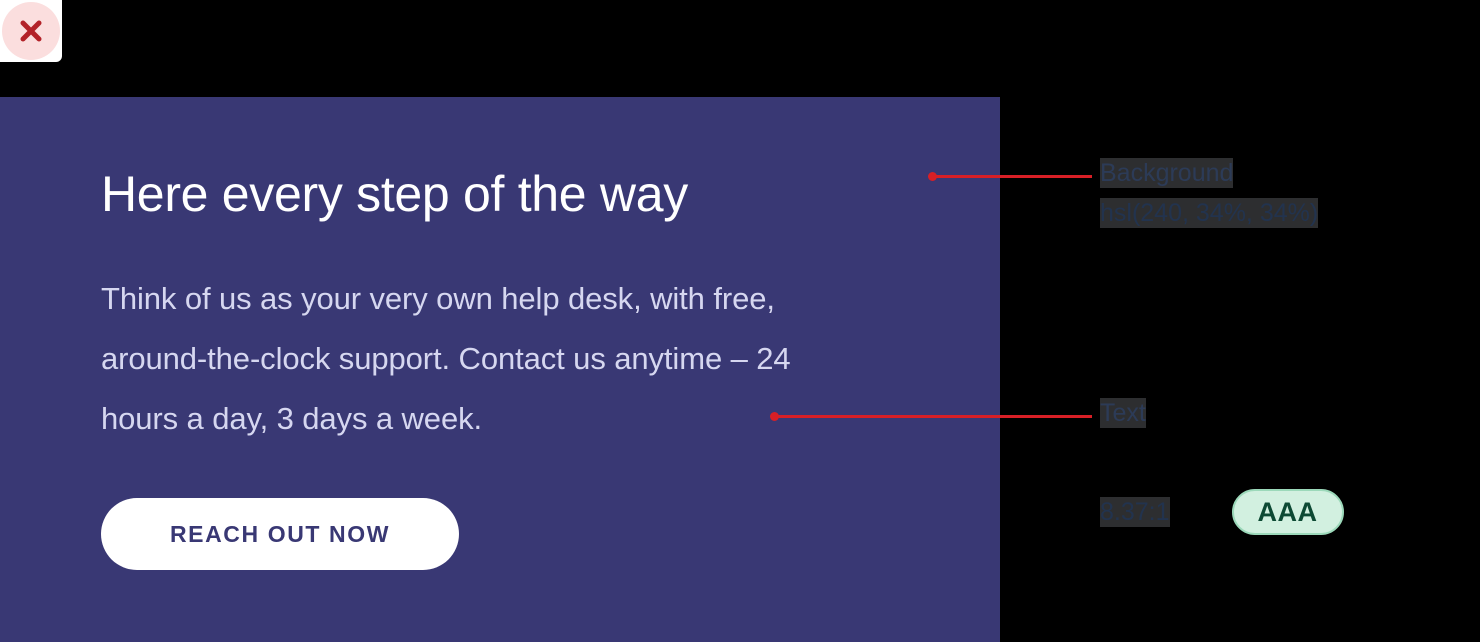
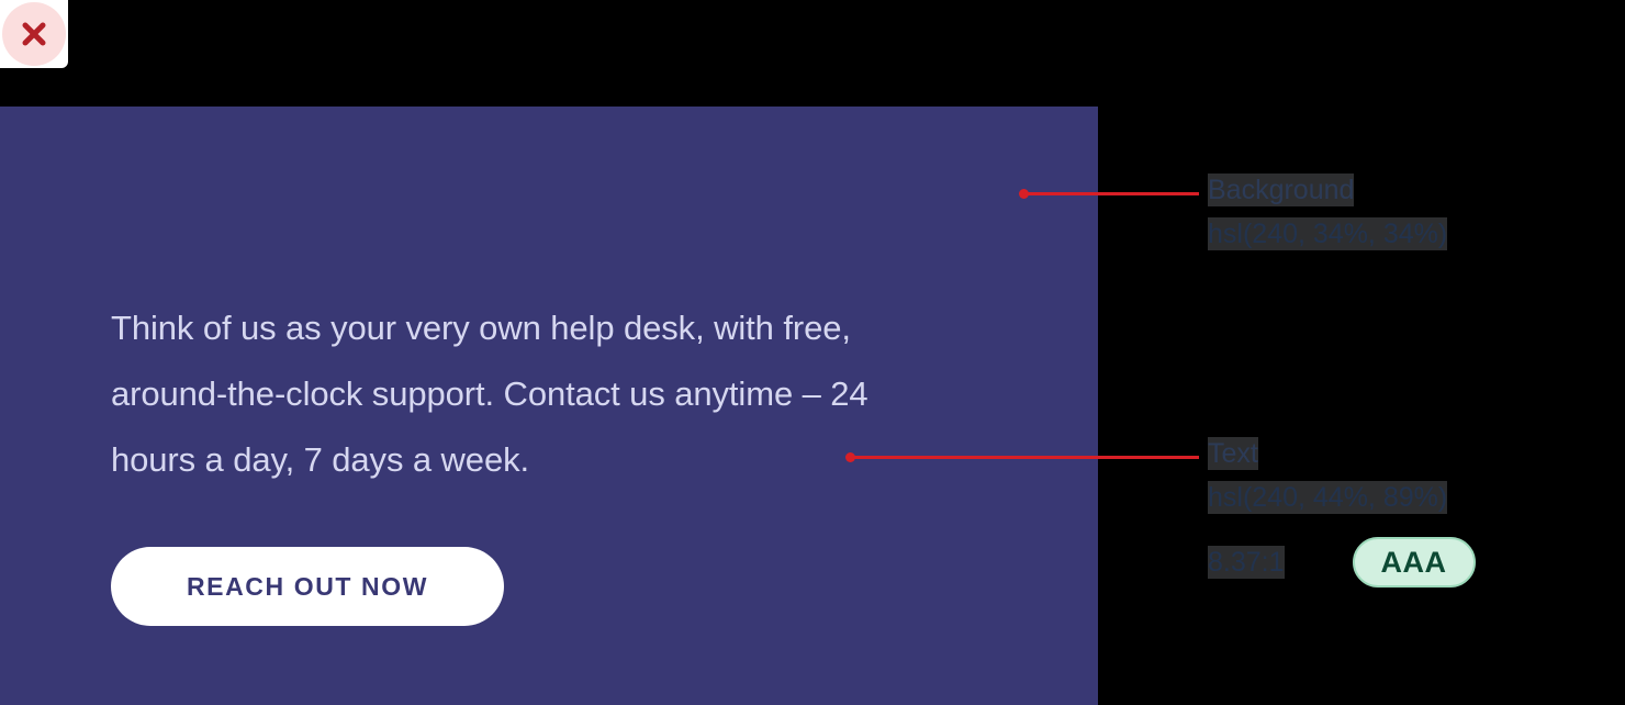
- Here every step of the way
- Think of us as your very own help desk, with free, around-the-clock support. Contact us anytime – 24 hours a day, 3 days a week.
+ Think of us as your very own help desk, with free, around-the-clock support. Contact us anytime – 24 hours a day, 7 days a week.
  REACH OUT NOW
  Background
  hsl(240, 34%, 34%)
  Text
+ hsl(240, 44%, 89%)
  8.37:1
  AAA
